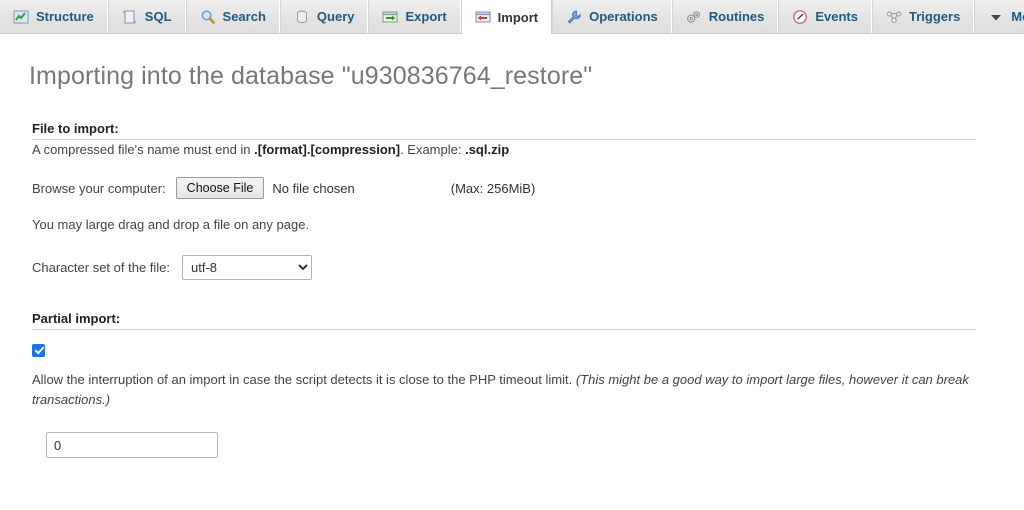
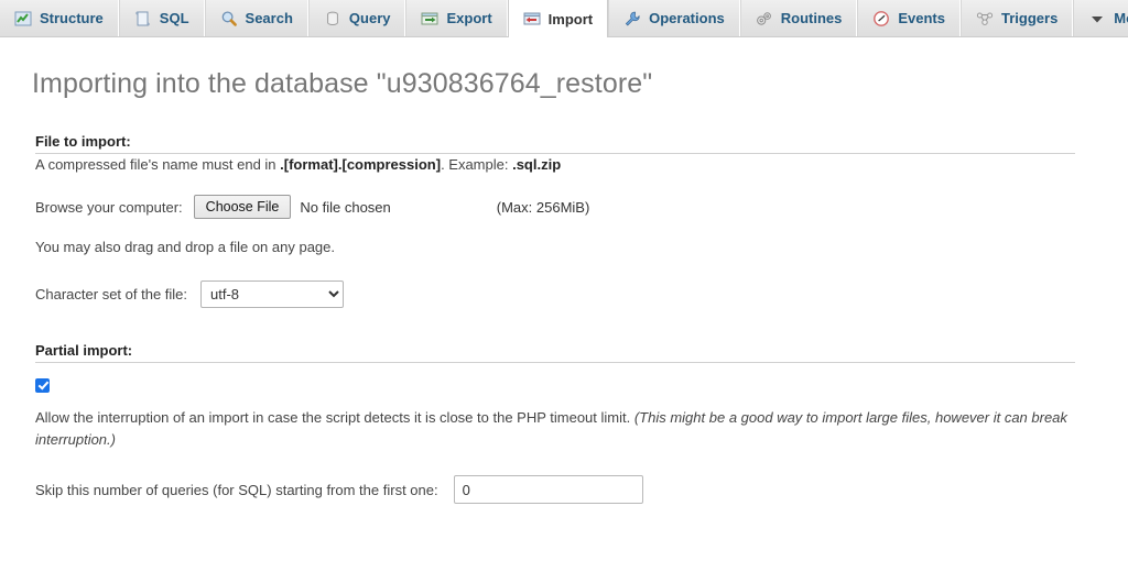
  Structure
  SQL
  Search
  Query
  Export
  Import
  Operations
  Routines
  Events
  Triggers
  Importing into the database "u930836764_restore"
  File to import:
  A compressed file's name must end in .[format].[compression]. Example: .sql.zip
  Browse your computer:
  Choose File
  No file chosen
  (Max: 256MiB)
- You may large drag and drop a file on any page.
+ You may also drag and drop a file on any page.
  Character set of the file:
  utf-8
  Partial import:
- Allow the interruption of an import in case the script detects it is close to the PHP timeout limit. (This might be a good way to import large files, however it can break transactions.)
+ Allow the interruption of an import in case the script detects it is close to the PHP timeout limit. (This might be a good way to import large files, however it can break interruption.)
+ Skip this number of queries (for SQL) starting from the first one:
  0
